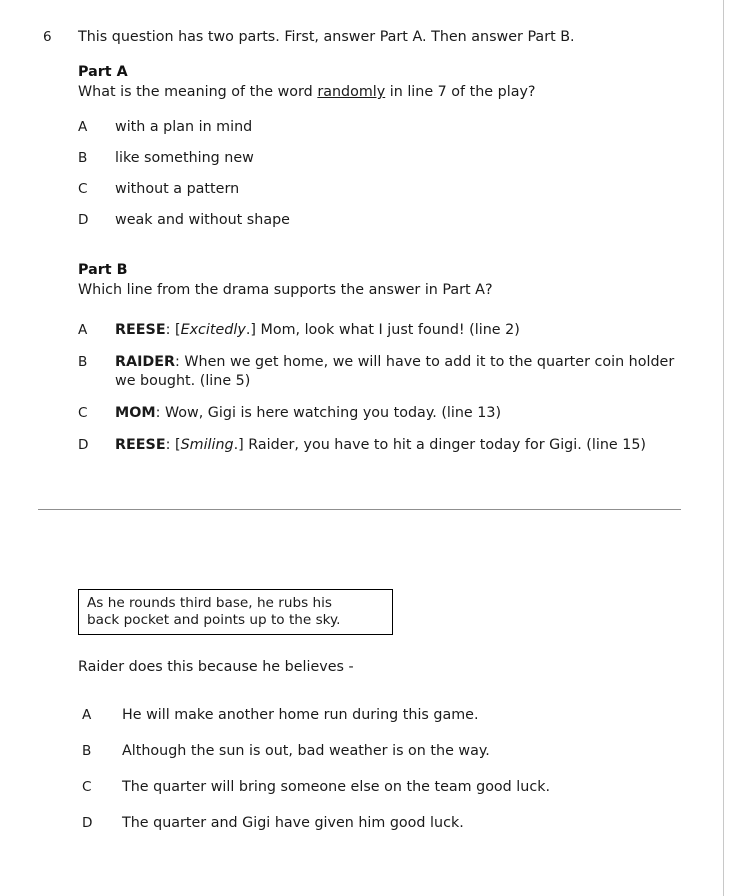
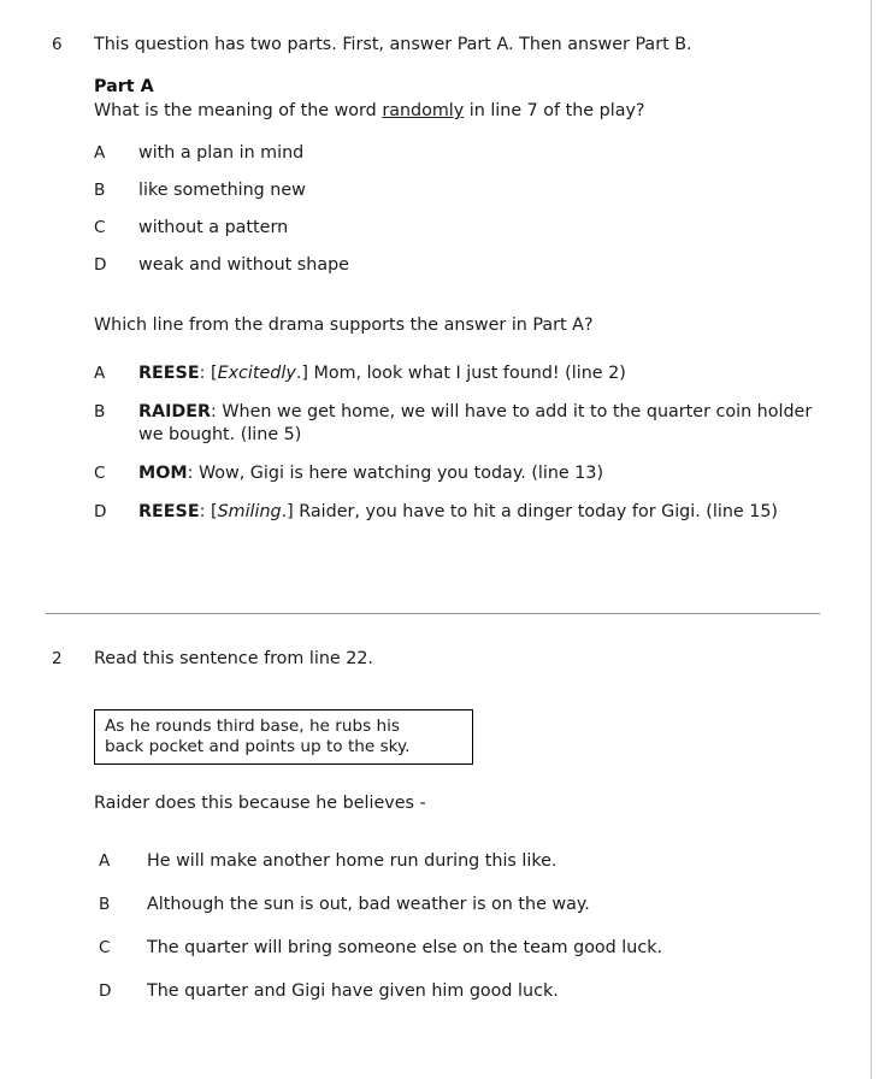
  6
  This question has two parts. First, answer Part A. Then answer Part B.
  Part A
  What is the meaning of the word randomly in line 7 of the play?
  A
  with a plan in mind
  B
  like something new
  C
  without a pattern
  D
  weak and without shape
- Part B
  Which line from the drama supports the answer in Part A?
  A
  REESE: [Excitedly.] Mom, look what I just found! (line 2)
  B
  RAIDER: When we get home, we will have to add it to the quarter coin holder we bought. (line 5)
  C
  MOM: Wow, Gigi is here watching you today. (line 13)
  D
  REESE: [Smiling.] Raider, you have to hit a dinger today for Gigi. (line 15)
+ 2
+ Read this sentence from line 22.
  As he rounds third base, he rubs his
  back pocket and points up to the sky.
  Raider does this because he believes -
  A
- He will make another home run during this game.
+ He will make another home run during this like.
  B
  Although the sun is out, bad weather is on the way.
  C
  The quarter will bring someone else on the team good luck.
  D
  The quarter and Gigi have given him good luck.
